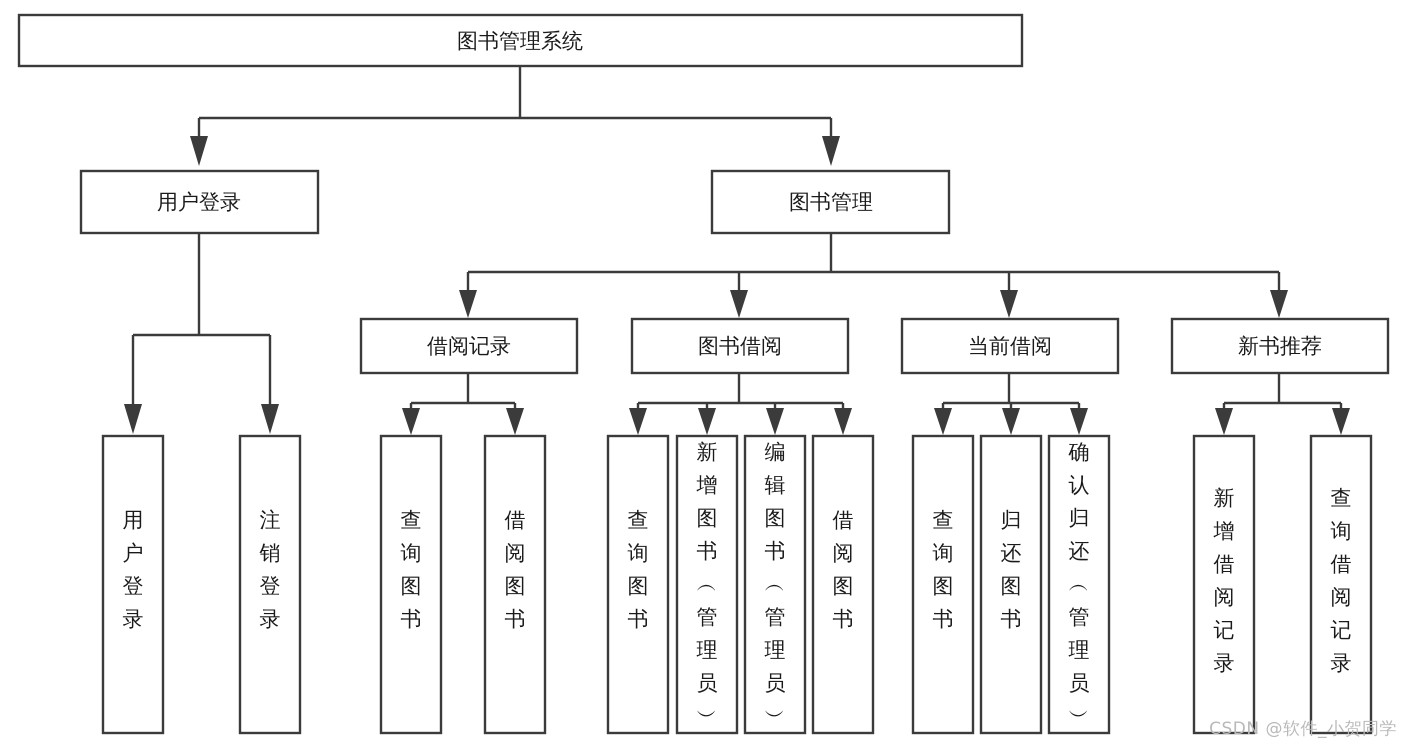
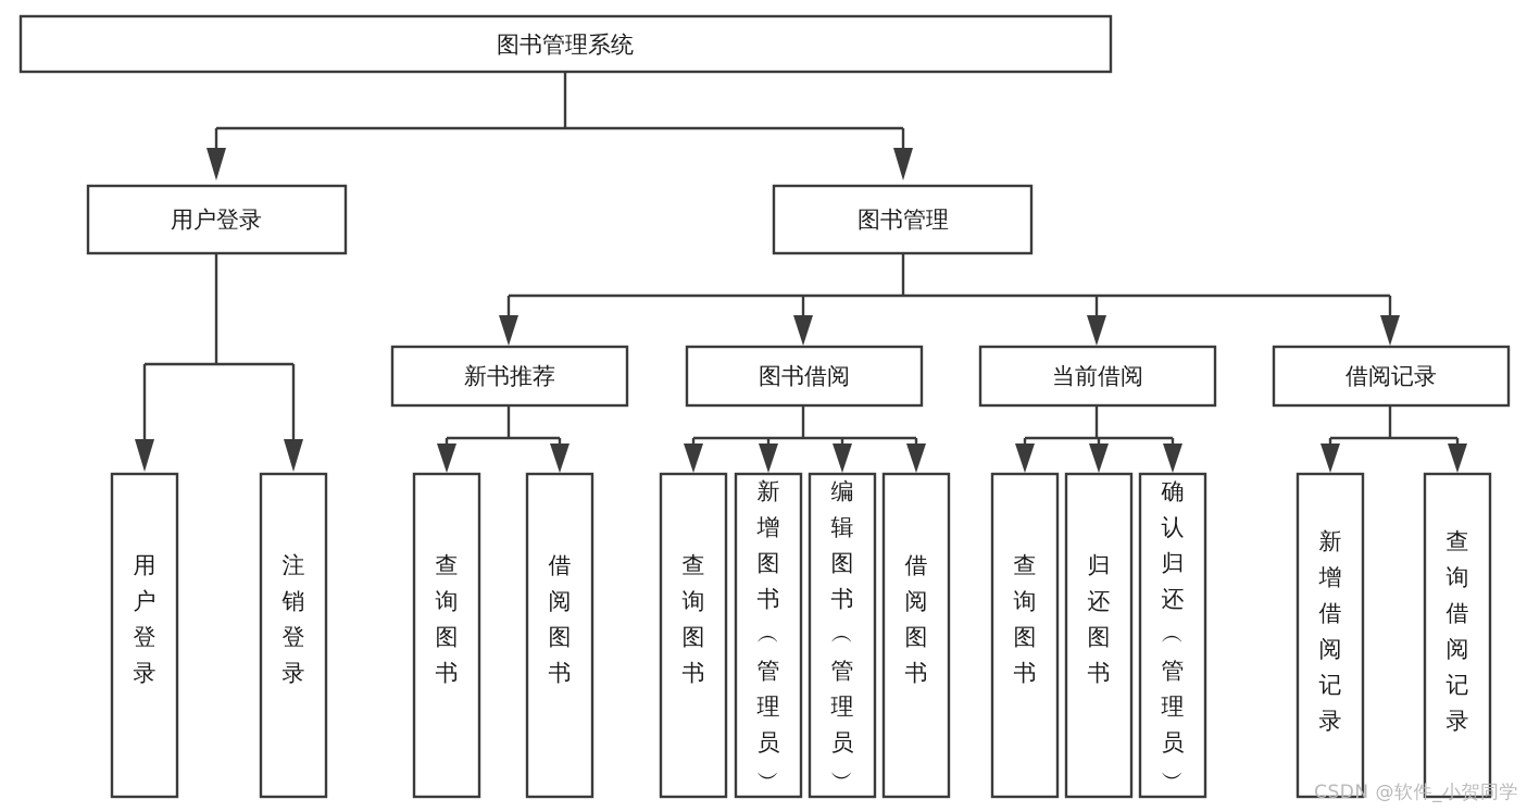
  图书管理系统
  用户登录
  图书管理
- 借阅记录
+ 新书推荐
  图书借阅
  当前借阅
- 新书推荐
+ 借阅记录
  用户登录
  注销登录
  查询图书
  借阅图书
  查询图书
  新增图书 ︵ 管理员 ︶
  编辑图书 ︵ 管理员 ︶
  借阅图书
  查询图书
  归还图书
  确认归还 ︵ 管理员 ︶
  新增借阅记录
  查询借阅记录
  CSDN @软件_小贺同学
